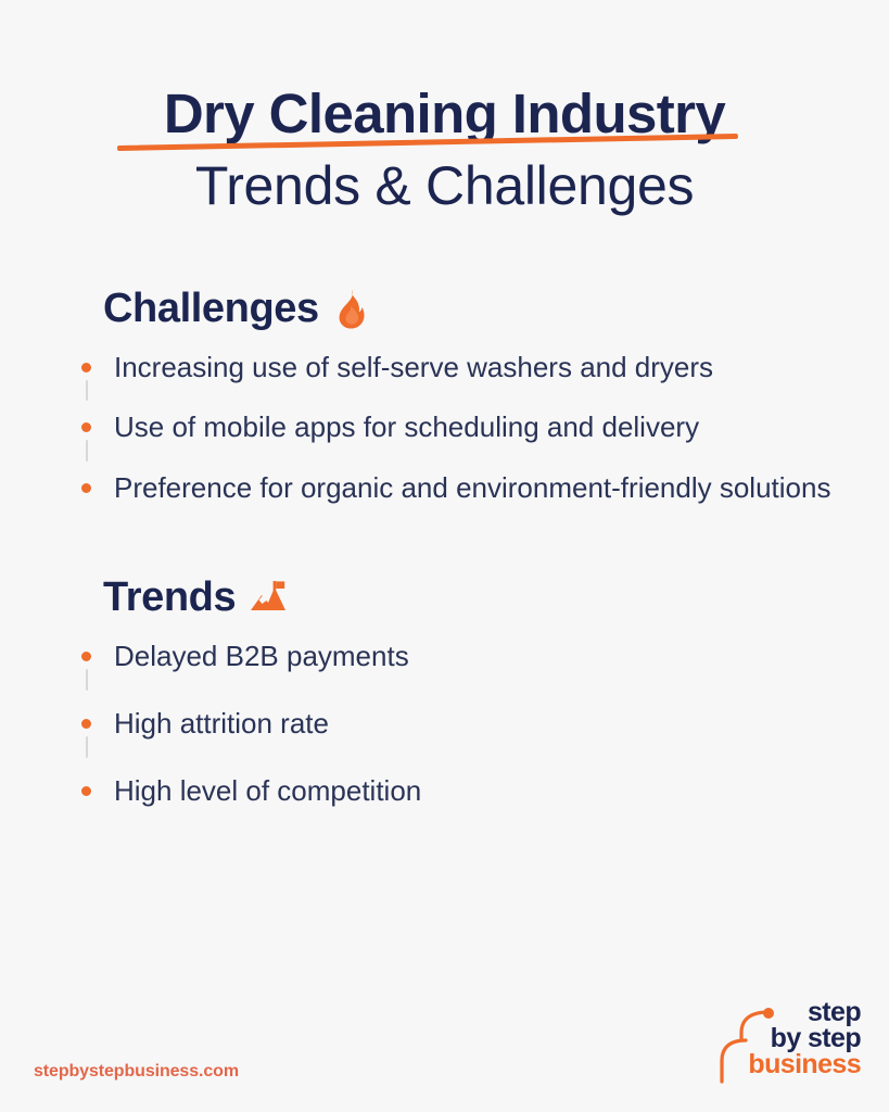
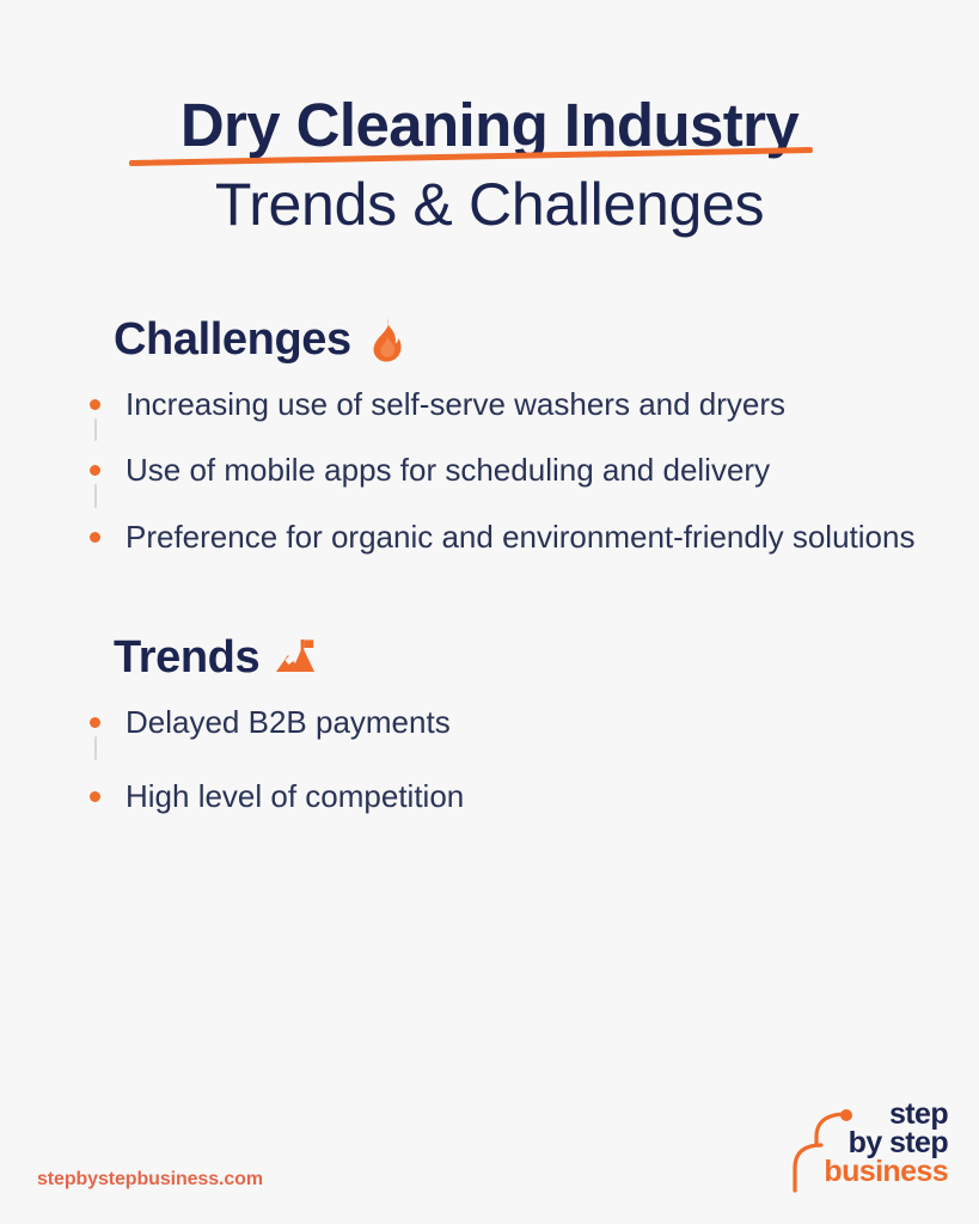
  Dry Cleaning Industry
  Trends & Challenges
  Challenges
  Increasing use of self-serve washers and dryers
  Use of mobile apps for scheduling and delivery
  Preference for organic and environment-friendly solutions
  Trends
  Delayed B2B payments
- High attrition rate
  High level of competition
  stepbystepbusiness.com
  step
  by step
  business
